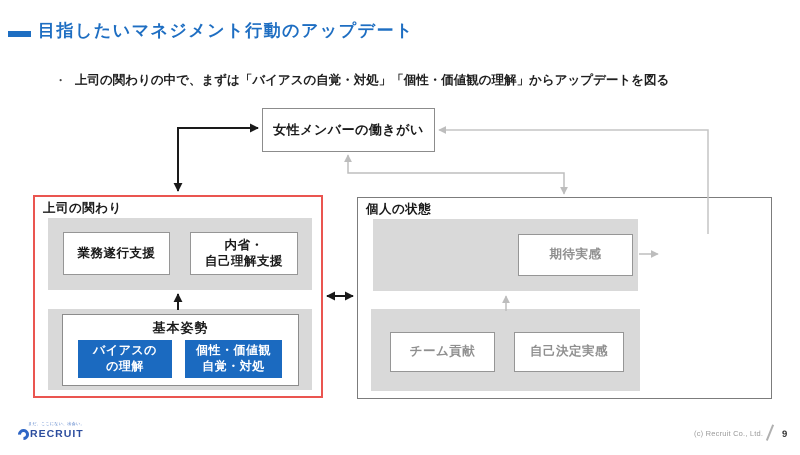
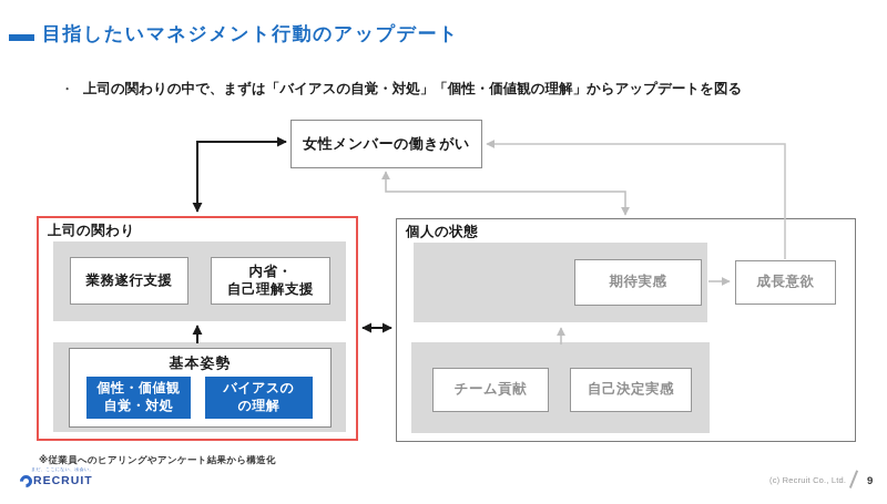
  目指したいマネジメント行動のアップデート
  ・ 上司の関わりの中で、まずは「バイアスの自覚・対処」「個性・価値観の理解」からアップデートを図る
  女性メンバーの働きがい
  上司の関わり
  業務遂行支援
  内省・
  自己理解支援
  基本姿勢
- バイアスの
+ 個性・価値観
- の理解
+ 自覚・対処
- 個性・価値観
+ バイアスの
- 自覚・対処
+ の理解
  個人の状態
  期待実感
  チーム貢献
  自己決定実感
+ 成長意欲
+ ※従業員へのヒアリングやアンケート結果から構造化
  RECRUIT
  (c) Recruit Co., Ltd.
  9
